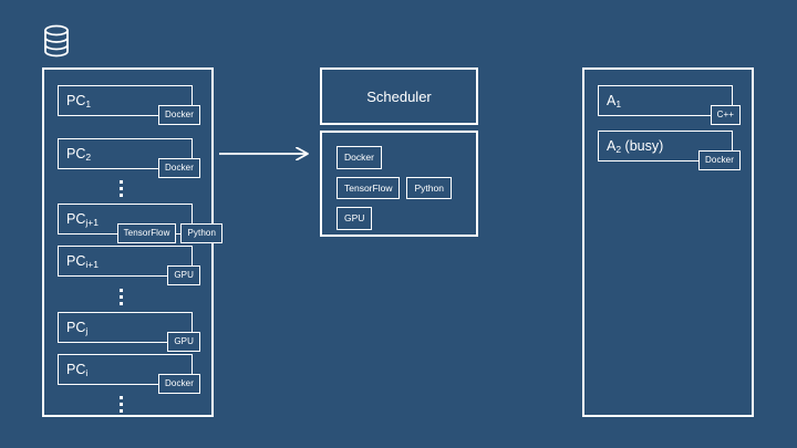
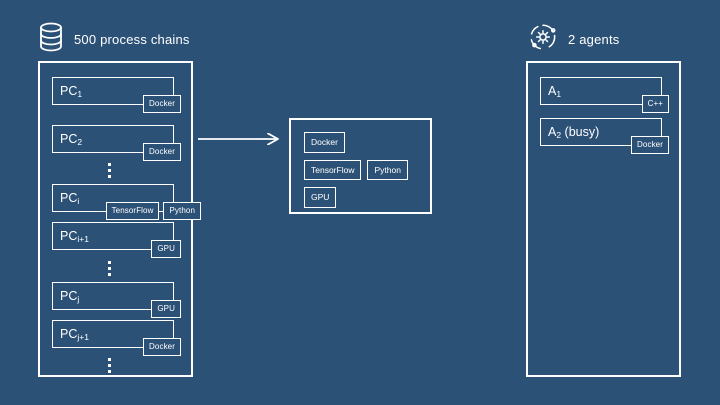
+ 500 process chains
  PC1
  Docker
  PC2
  Docker
- PCj+1
+ PCi
  TensorFlow
  Python
  PCi+1
  GPU
  PCj
  GPU
- PCi
+ PCj+1
  Docker
- Scheduler
  Docker
  TensorFlow
  Python
  GPU
+ 2 agents
  A1
  C++
  A2 (busy)
  Docker
